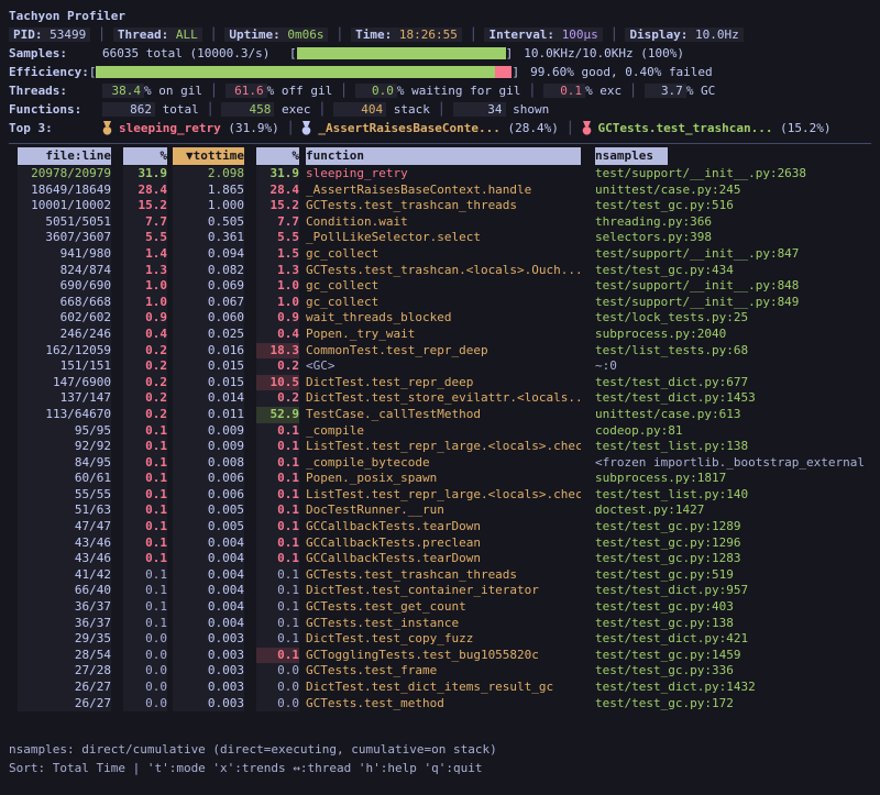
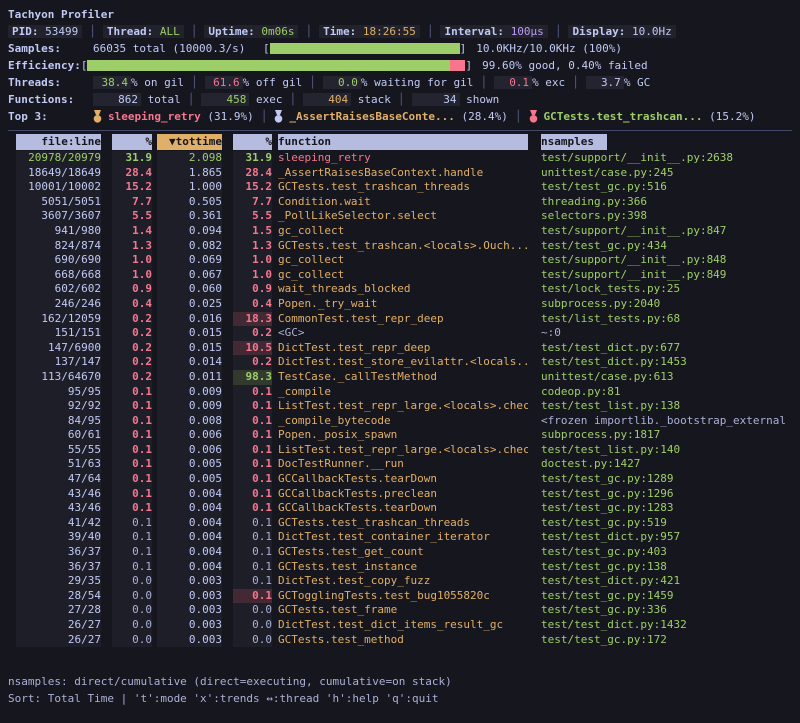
  Tachyon Profiler
  PID: 53499
  │
  Thread: ALL
  │
  Uptime: 0m06s
  │
  Time: 18:26:55
  │
  Interval: 100μs
  │
  Display: 10.0Hz
  Samples:
  66035 total (10000.3/s)
  [
  ]
  10.0KHz/10.0KHz (100%)
  Efficiency:
  [
  ]
  99.60% good, 0.40% failed
  Threads:
  38.4
  % on gil
  │
  61.6
  % off gil
  │
  0.0
  % waiting for gil
  │
  0.1
  % exc
  │
  3.7
  % GC
  Functions:
  862
  total
  │
  458
  exec
  │
  404
  stack
  │
  34
  shown
  Top 3:
  sleeping_retry
  (31.9%)
  │
  _AssertRaisesBaseConte...
  (28.4%)
  │
  GCTests.test_trashcan...
  (15.2%)
  file:line
  %
  ▼tottime
  %
  function
  nsamples
  20978/20979
  31.9
  2.098
  31.9
  sleeping_retry
  test/support/__init__.py:2638
  18649/18649
  28.4
  1.865
  28.4
  _AssertRaisesBaseContext.handle
  unittest/case.py:245
  10001/10002
  15.2
  1.000
  15.2
  GCTests.test_trashcan_threads
  test/test_gc.py:516
  5051/5051
  7.7
  0.505
  7.7
  Condition.wait
  threading.py:366
  3607/3607
  5.5
  0.361
  5.5
  _PollLikeSelector.select
  selectors.py:398
  941/980
  1.4
  0.094
  1.5
  gc_collect
  test/support/__init__.py:847
  824/874
  1.3
  0.082
  1.3
  GCTests.test_trashcan.<locals>.Ouch...
  test/test_gc.py:434
  690/690
  1.0
  0.069
  1.0
  gc_collect
  test/support/__init__.py:848
  668/668
  1.0
  0.067
  1.0
  gc_collect
  test/support/__init__.py:849
  602/602
  0.9
  0.060
  0.9
  wait_threads_blocked
  test/lock_tests.py:25
  246/246
  0.4
  0.025
  0.4
  Popen._try_wait
  subprocess.py:2040
  162/12059
  0.2
  0.016
  18.3
  CommonTest.test_repr_deep
  test/list_tests.py:68
  151/151
  0.2
  0.015
  0.2
  <GC>
  ~:0
  147/6900
  0.2
  0.015
  10.5
  DictTest.test_repr_deep
  test/test_dict.py:677
  137/147
  0.2
  0.014
  0.2
  DictTest.test_store_evilattr.<locals..
  test/test_dict.py:1453
  113/64670
  0.2
  0.011
- 52.9
+ 98.3
  TestCase._callTestMethod
  unittest/case.py:613
  95/95
  0.1
  0.009
  0.1
  _compile
  codeop.py:81
  92/92
  0.1
  0.009
  0.1
  ListTest.test_repr_large.<locals>.chec
  test/test_list.py:138
  84/95
  0.1
  0.008
  0.1
  _compile_bytecode
  <frozen importlib._bootstrap_external
  60/61
  0.1
  0.006
  0.1
  Popen._posix_spawn
  subprocess.py:1817
  55/55
  0.1
  0.006
  0.1
  ListTest.test_repr_large.<locals>.chec
  test/test_list.py:140
  51/63
  0.1
  0.005
  0.1
  DocTestRunner.__run
  doctest.py:1427
- 47/47
+ 47/64
  0.1
  0.005
  0.1
  GCCallbackTests.tearDown
  test/test_gc.py:1289
  43/46
  0.1
  0.004
  0.1
  GCCallbackTests.preclean
  test/test_gc.py:1296
  43/46
  0.1
  0.004
  0.1
  GCCallbackTests.tearDown
  test/test_gc.py:1283
  41/42
  0.1
  0.004
  0.1
  GCTests.test_trashcan_threads
  test/test_gc.py:519
- 66/40
+ 39/40
  0.1
  0.004
  0.1
  DictTest.test_container_iterator
  test/test_dict.py:957
  36/37
  0.1
  0.004
  0.1
  GCTests.test_get_count
  test/test_gc.py:403
  36/37
  0.1
  0.004
  0.1
  GCTests.test_instance
  test/test_gc.py:138
  29/35
  0.0
  0.003
  0.1
  DictTest.test_copy_fuzz
  test/test_dict.py:421
  28/54
  0.0
  0.003
  0.1
  GCTogglingTests.test_bug1055820c
  test/test_gc.py:1459
  27/28
  0.0
  0.003
  0.0
  GCTests.test_frame
  test/test_gc.py:336
  26/27
  0.0
  0.003
  0.0
  DictTest.test_dict_items_result_gc
  test/test_dict.py:1432
  26/27
  0.0
  0.003
  0.0
  GCTests.test_method
  test/test_gc.py:172
  nsamples: direct/cumulative (direct=executing, cumulative=on stack)
  Sort: Total Time | 't':mode 'x':trends ↔:thread 'h':help 'q':quit
